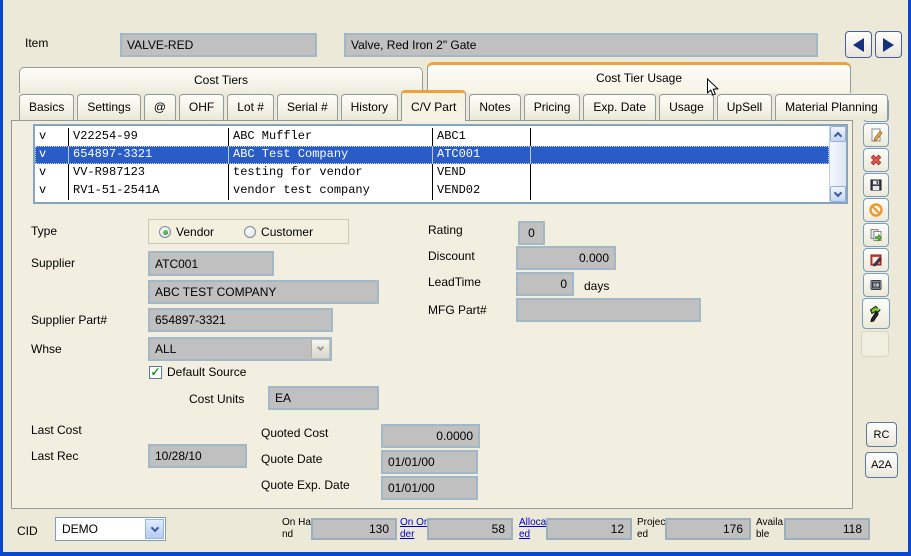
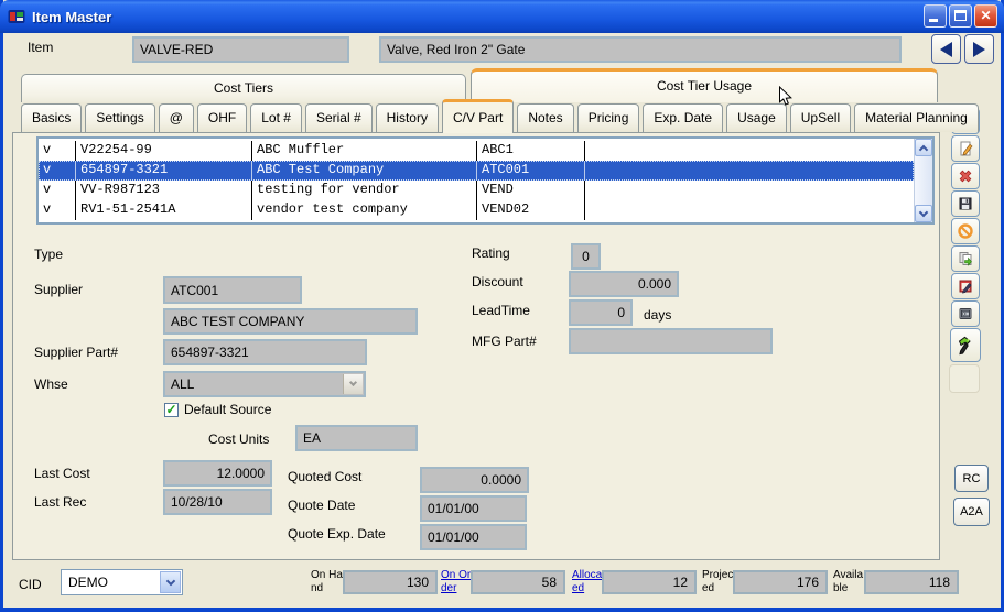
+ Item Master
+ ✕
  Item
  VALVE-RED
  Valve, Red Iron 2" Gate
  Cost Tiers
  Cost Tier Usage
  Basics
  Settings
  @
  OHF
  Lot #
  Serial #
  History
  C/V Part
  Notes
  Pricing
  Exp. Date
  Usage
  UpSell
  Material Planning
  v
  V22254-99
  ABC Muffler
  ABC1
  v
  654897-3321
  ABC Test Company
  ATC001
  v
  VV-R987123
  testing for vendor
  VEND
  v
  RV1-51-2541A
  vendor test company
  VEND02
  Type
- Vendor
- Customer
  Supplier
  ATC001
  ABC TEST COMPANY
  Supplier Part#
  654897-3321
  Whse
  ALL
  ✓
  Default Source
  Cost Units
  EA
  Last Cost
+ 12.0000
  Last Rec
  10/28/10
  Quoted Cost
  0.0000
  Quote Date
  01/01/00
  Quote Exp. Date
  01/01/00
  Rating
  0
  Discount
  0.000
  LeadTime
  0
  days
  MFG Part#
  RC
  A2A
  CID
  DEMO
  On Hand
  130
  On Order
  58
  Allocaed
  12
  Projeced
  176
  Available
  118
